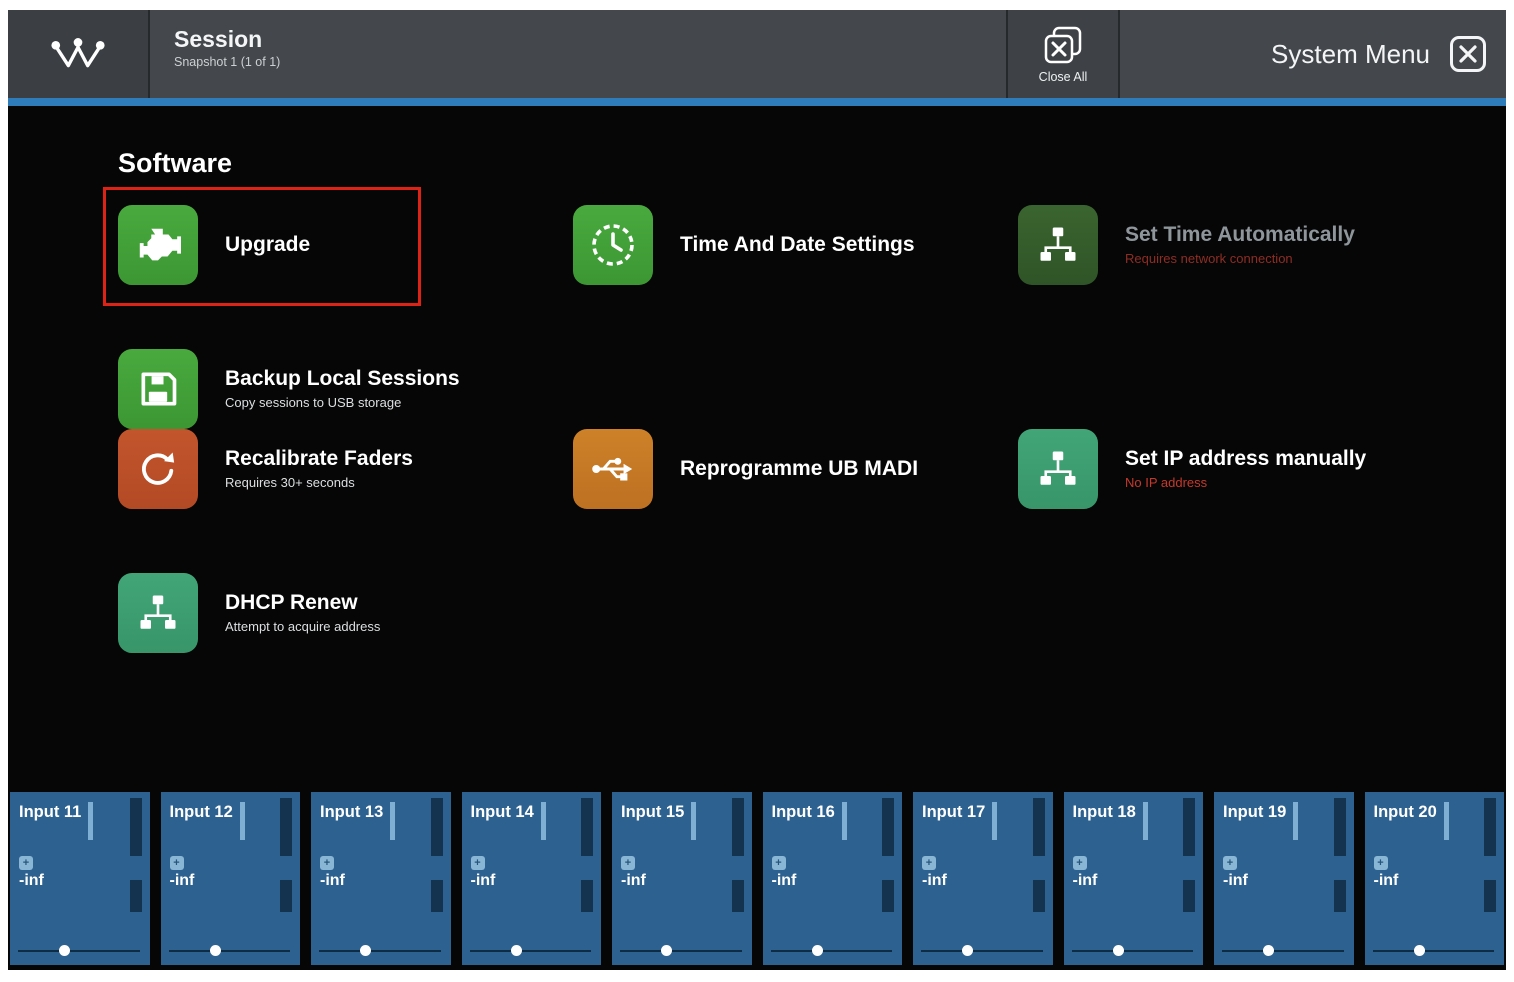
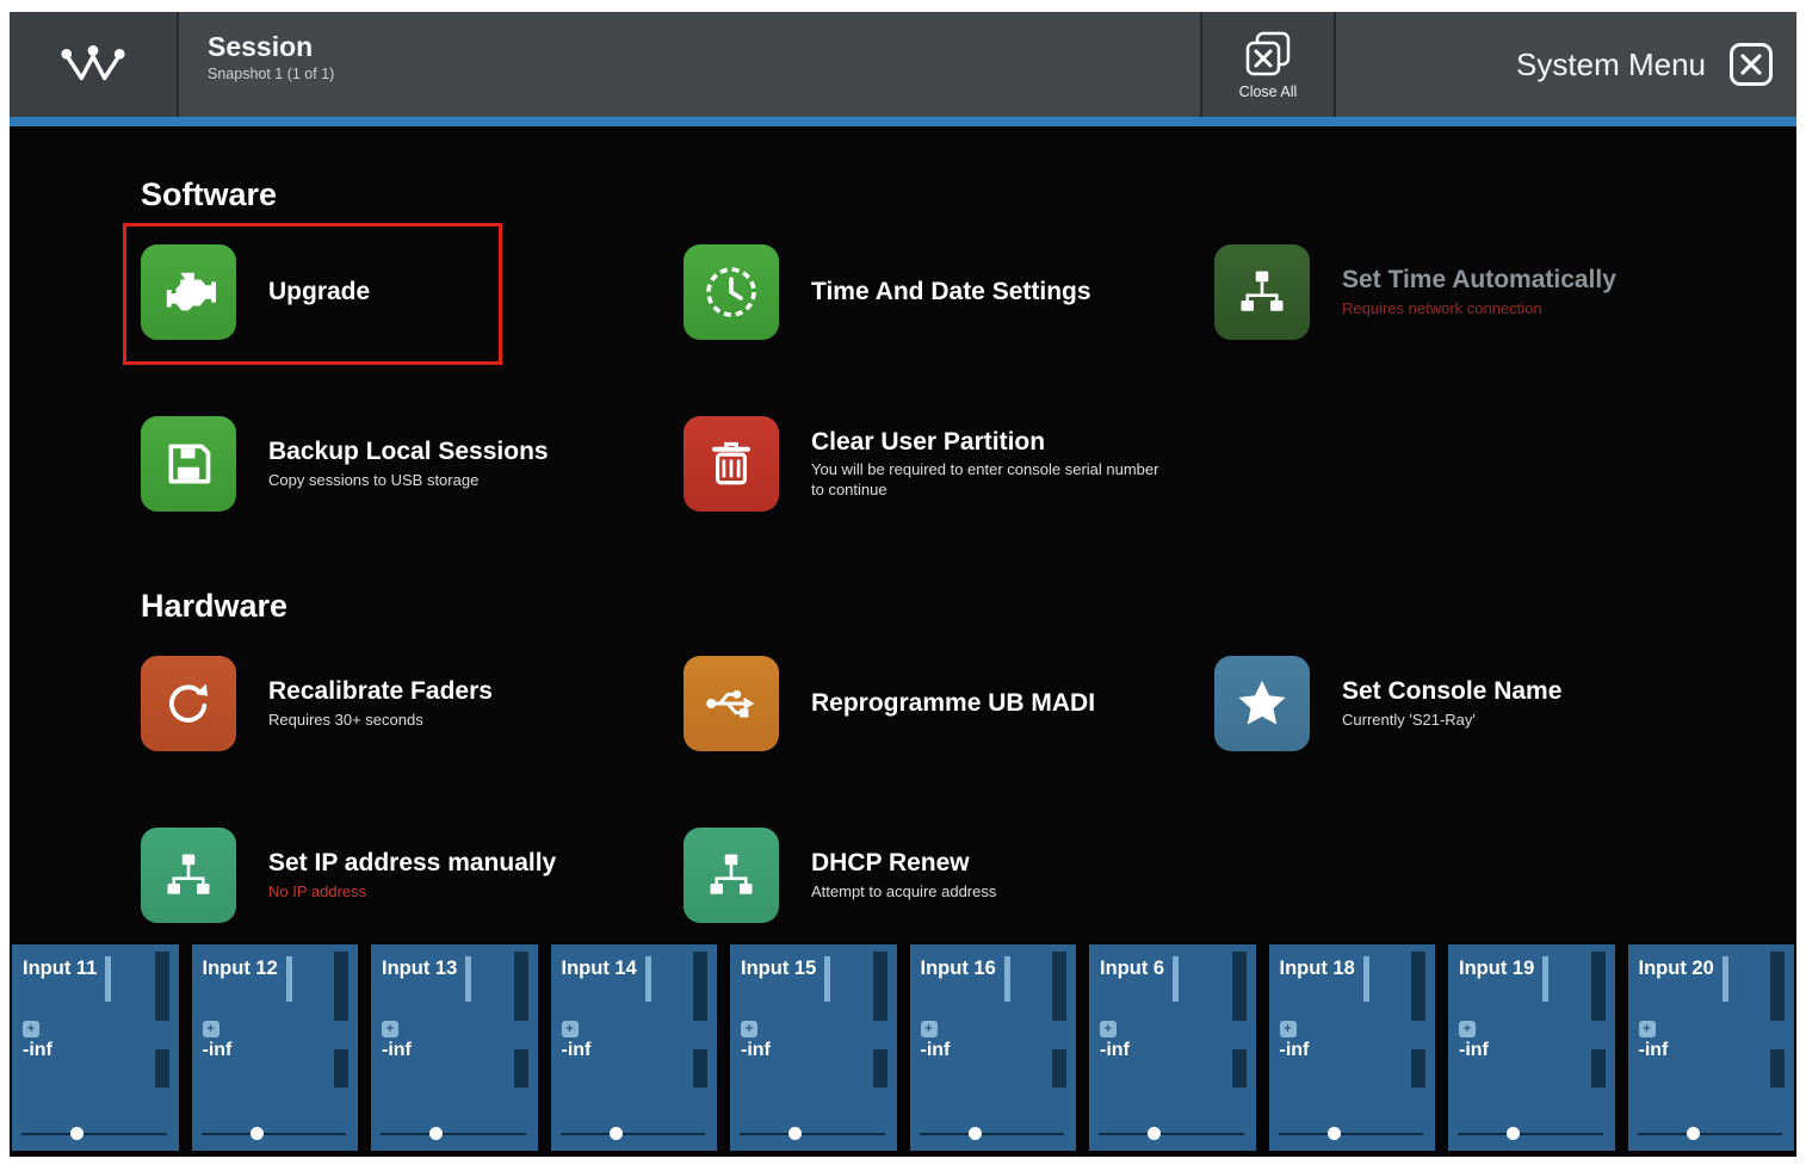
  Session
  Snapshot 1 (1 of 1)
  Close All
  System Menu
  Software
  Upgrade
  Time And Date Settings
  Set Time Automatically
  Requires network connection
  Backup Local Sessions
  Copy sessions to USB storage
+ Clear User Partition
+ You will be required to enter console serial number to continue
+ Hardware
  Recalibrate Faders
  Requires 30+ seconds
  Reprogramme UB MADI
+ Set Console Name
+ Currently 'S21-Ray'
  Set IP address manually
  No IP address
  DHCP Renew
  Attempt to acquire address
  Input 11
  -inf
  Input 12
  -inf
  Input 13
  -inf
  Input 14
  -inf
  Input 15
  -inf
  Input 16
  -inf
- Input 17
+ Input 6
  -inf
  Input 18
  -inf
  Input 19
  -inf
  Input 20
  -inf
